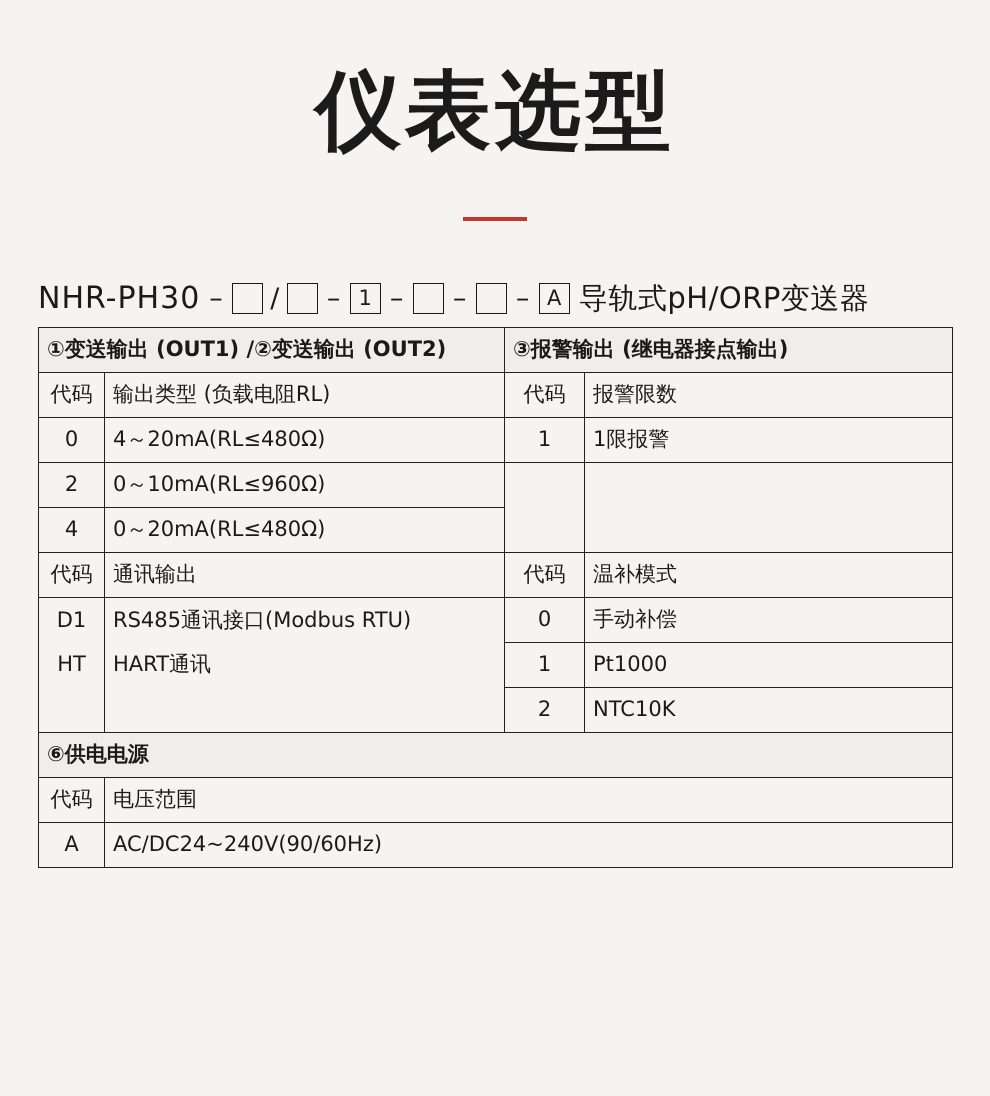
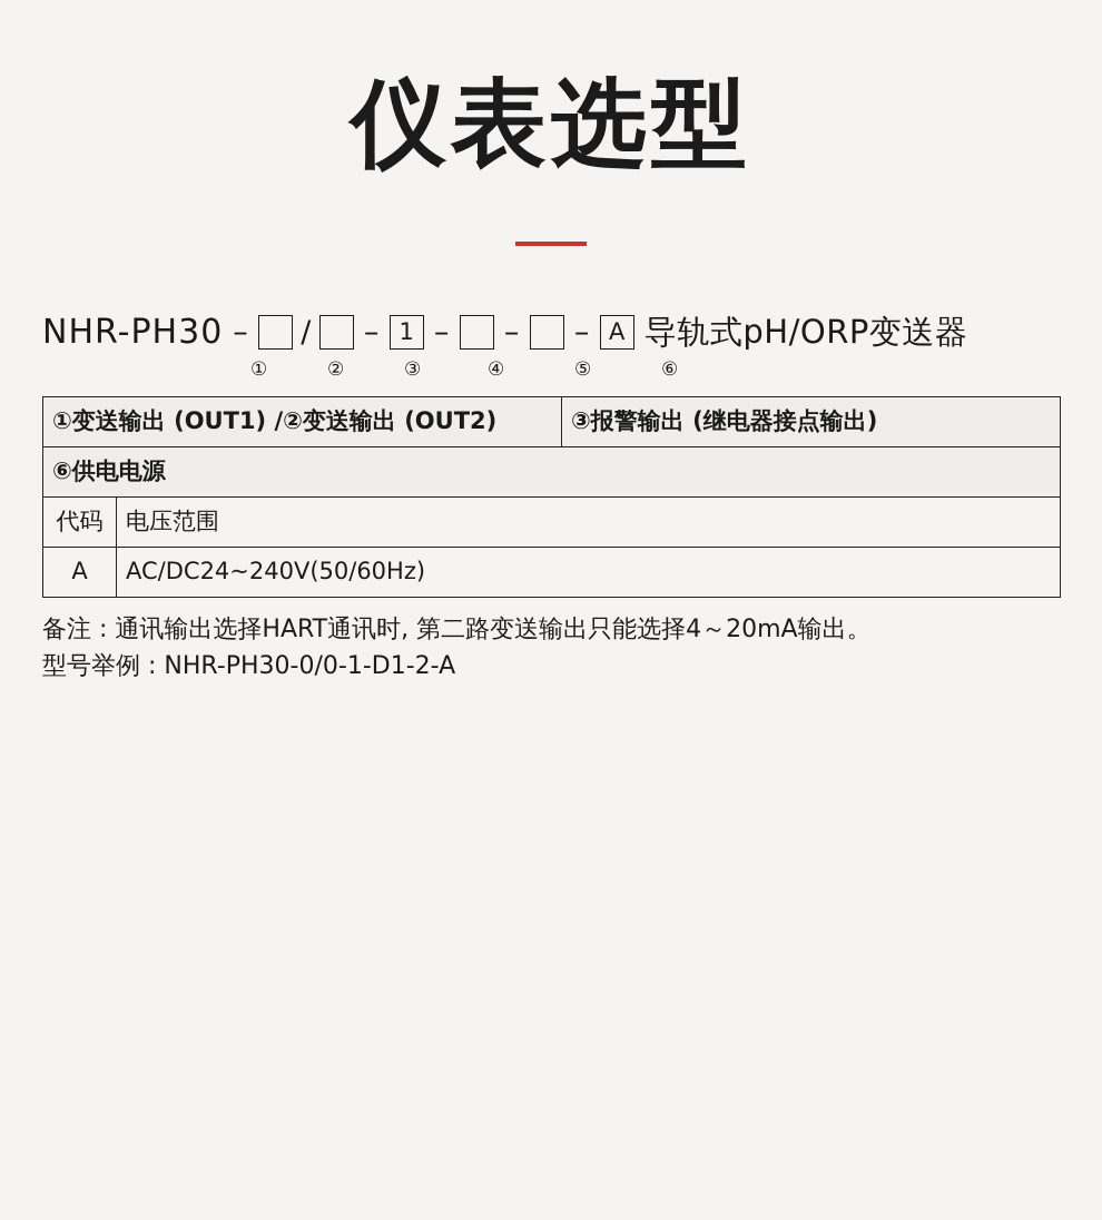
  仪表选型
  NHR-PH30
  –
  /
  –
  1
  –
  –
  –
  A
  导轨式pH/ORP变送器
+ ①
+ ②
+ ③
+ ④
+ ⑤
+ ⑥
  ①变送输出 (OUT1) /②变送输出 (OUT2)	③报警输出 (继电器接点输出)
- 代码	输出类型 (负载电阻RL)	代码	报警限数
- 0	4～20mA(RL≤480Ω)	1	1限报警
- 2	0～10mA(RL≤960Ω)
- 4	0～20mA(RL≤480Ω)
- 代码	通讯输出	代码	温补模式
- D1	RS485通讯接口(Modbus RTU)	0	手动补偿
- HT	HART通讯	1	Pt1000
- 		2	NTC10K
  ⑥供电电源
  代码	电压范围
- A	AC/DC24~240V(90/60Hz)
+ A	AC/DC24~240V(50/60Hz)
+ 备注 : 通讯输出选择HART通讯时, 第二路变送输出只能选择4～20mA输出。
+ 型号举例 : NHR-PH30-0/0-1-D1-2-A
